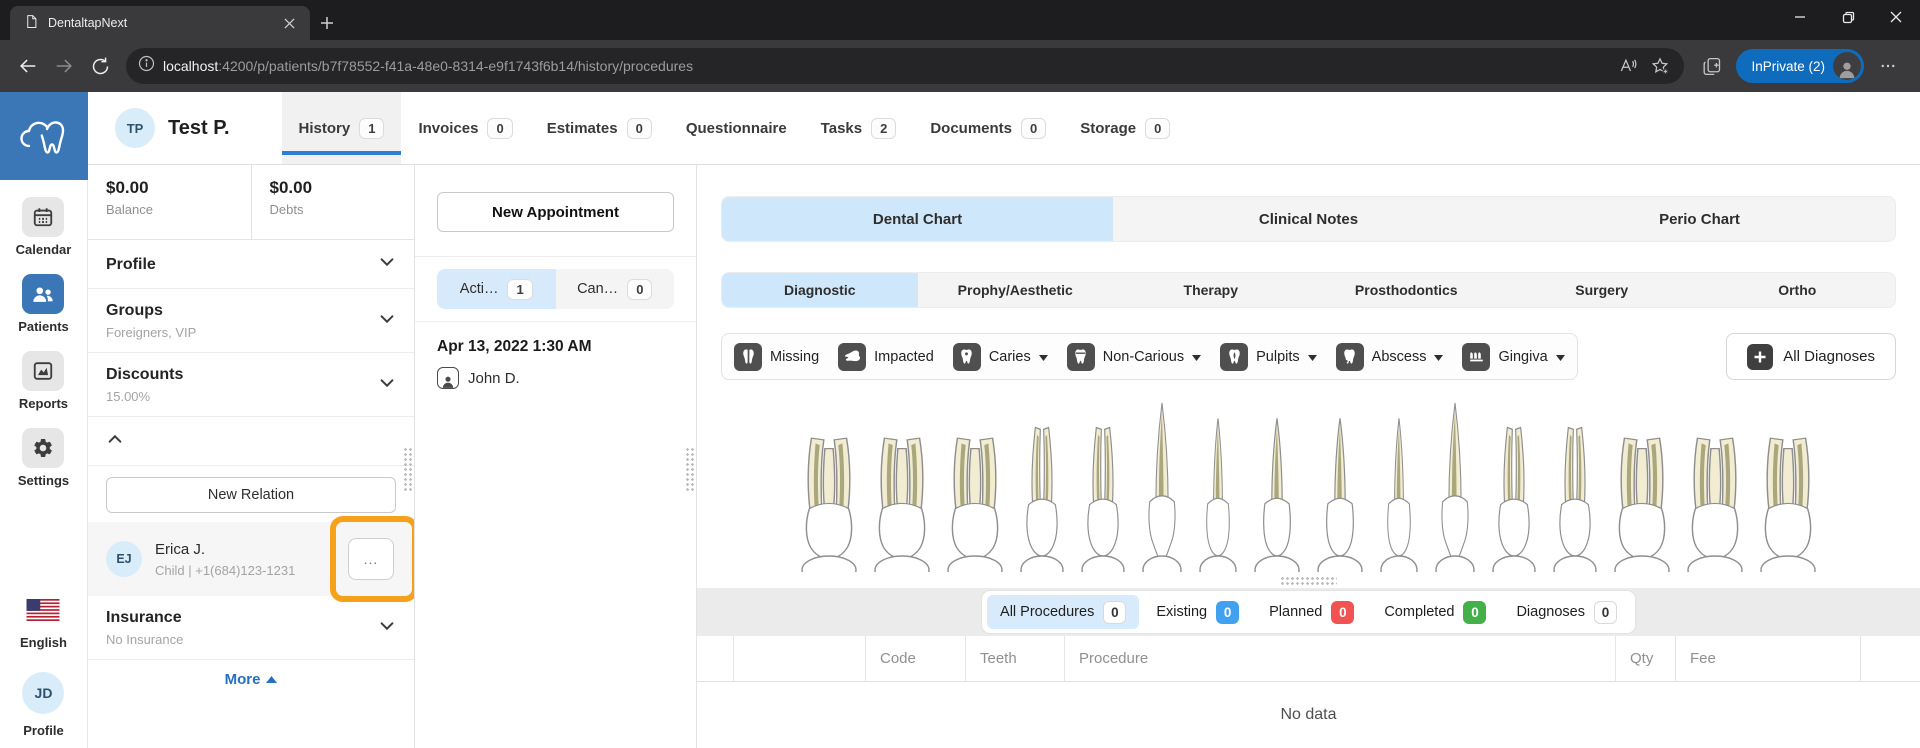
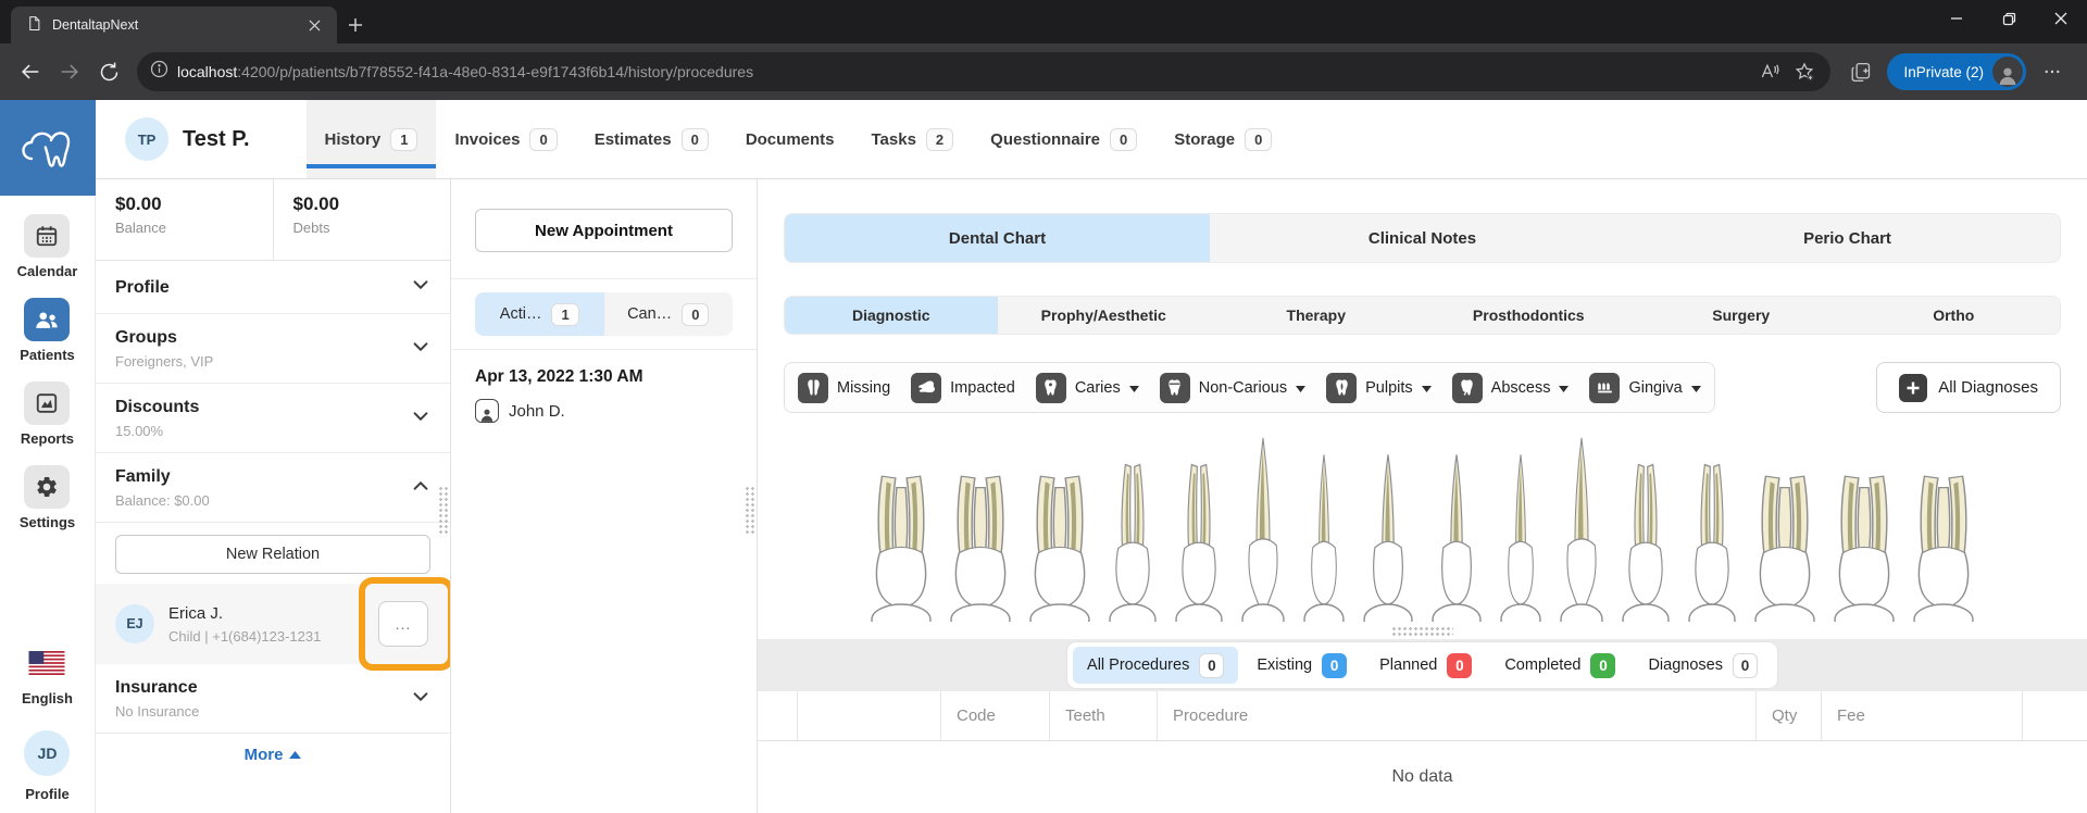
  DentaltapNext
  localhost:4200/p/patients/b7f78552-f41a-48e0-8314-e9f1743f6b14/history/procedures
  InPrivate (2)
  Calendar
  Patients
  Reports
  Settings
  English
  JD
  Profile
  TP
  Test P.
  History
  1
  Invoices
  0
  Estimates
  0
- Questionnaire
+ Documents
  Tasks
  2
- Documents
+ Questionnaire
  0
  Storage
  0
  $0.00
  Balance
  $0.00
  Debts
  Profile
  Groups
  Foreigners, VIP
  Discounts
  15.00%
+ Family
+ Balance: $0.00
  New Relation
  EJ
  Erica J.
  Child | +1(684)123-1231
  ...
  Insurance
  No Insurance
  More
  New Appointment
  Acti…
  1
  Can…
  0
  Apr 13, 2022 1:30 AM
  John D.
  Dental Chart
  Clinical Notes
  Perio Chart
  Diagnostic
  Prophy/Aesthetic
  Therapy
  Prosthodontics
  Surgery
  Ortho
  Missing
  Impacted
  Caries
  Non-Carious
  Pulpits
  Abscess
  Gingiva
  All Diagnoses
  All Procedures
  0
  Existing
  0
  Planned
  0
  Completed
  0
  Diagnoses
  0
  Code
  Teeth
  Procedure
  Qty
  Fee
  No data
